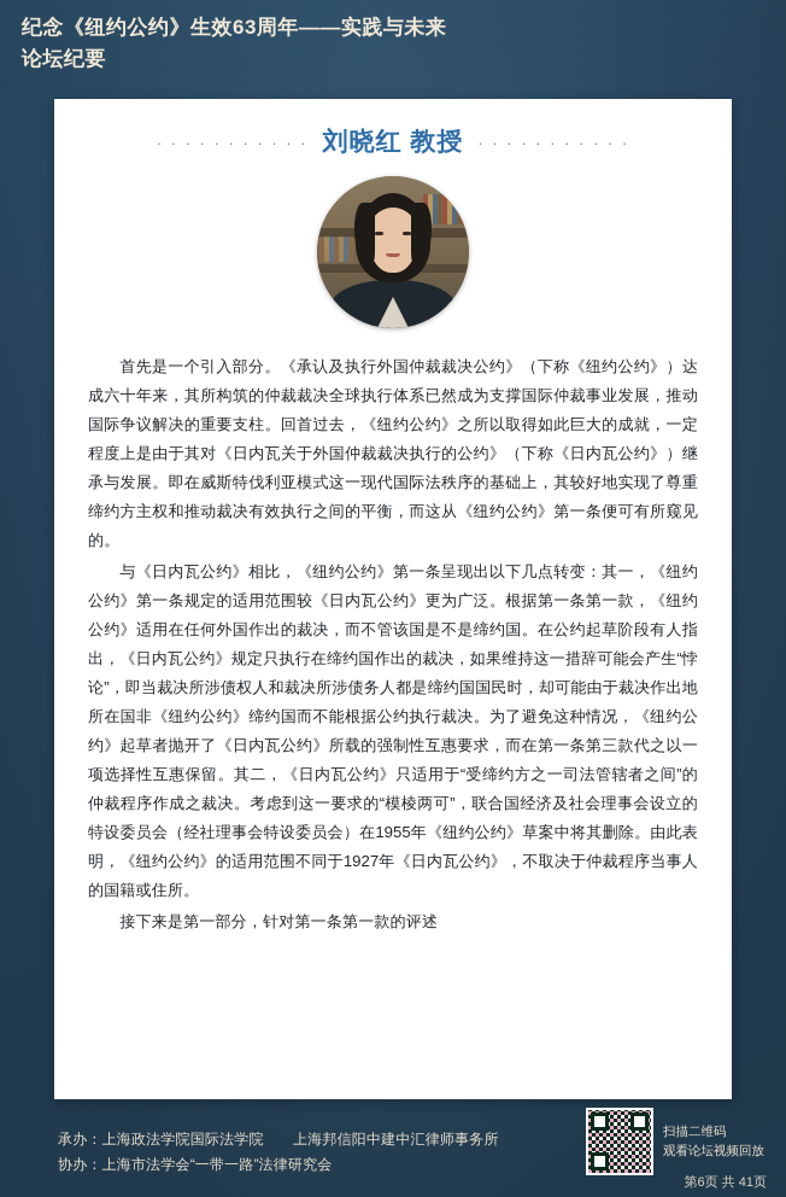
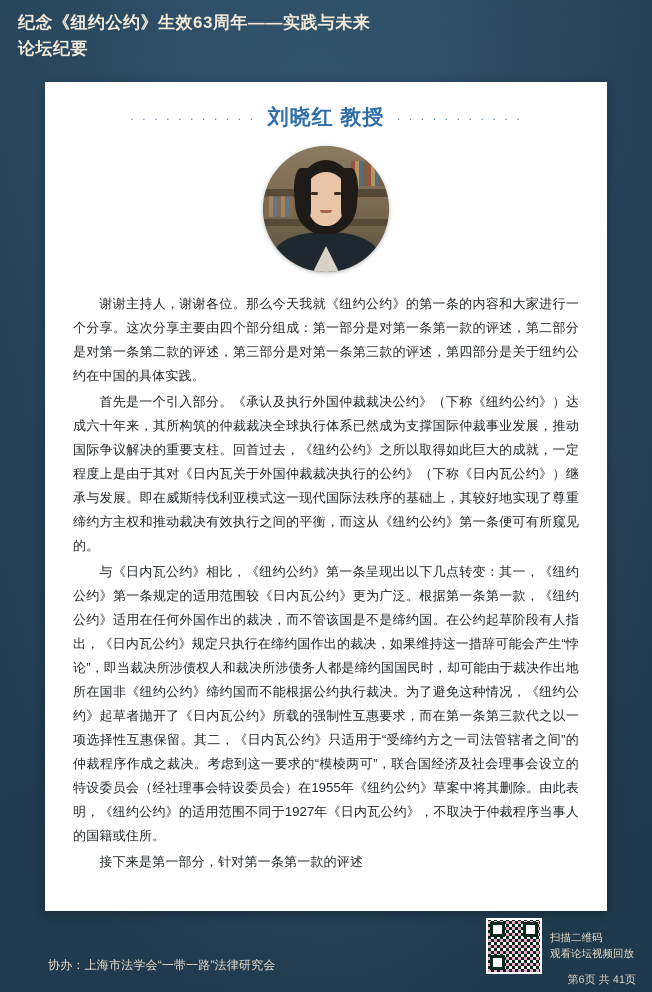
  纪念《纽约公约》生效63周年——实践与未来
  论坛纪要
  · · · · · · · · · · ·
  刘晓红 教授
  · · · · · · · · · · ·
+ 谢谢主持人，谢谢各位。那么今天我就《纽约公约》的第一条的内容和大家进行一个分享。这次分享主要由四个部分组成：第一部分是对第一条第一款的评述，第二部分是对第一条第二款的评述，第三部分是对第一条第三款的评述，第四部分是关于纽约公约在中国的具体实践。
  首先是一个引入部分。《承认及执行外国仲裁裁决公约》（下称《纽约公约》）达成六十年来，其所构筑的仲裁裁决全球执行体系已然成为支撑国际仲裁事业发展，推动国际争议解决的重要支柱。回首过去，《纽约公约》之所以取得如此巨大的成就，一定程度上是由于其对《日内瓦关于外国仲裁裁决执行的公约》（下称《日内瓦公约》）继承与发展。即在威斯特伐利亚模式这一现代国际法秩序的基础上，其较好地实现了尊重缔约方主权和推动裁决有效执行之间的平衡，而这从《纽约公约》第一条便可有所窥见的。
  与《日内瓦公约》相比，《纽约公约》第一条呈现出以下几点转变：其一，《纽约公约》第一条规定的适用范围较《日内瓦公约》更为广泛。根据第一条第一款，《纽约公约》适用在任何外国作出的裁决，而不管该国是不是缔约国。在公约起草阶段有人指出，《日内瓦公约》规定只执行在缔约国作出的裁决，如果维持这一措辞可能会产生“悖论”，即当裁决所涉债权人和裁决所涉债务人都是缔约国国民时，却可能由于裁决作出地所在国非《纽约公约》缔约国而不能根据公约执行裁决。为了避免这种情况，《纽约公约》起草者抛开了《日内瓦公约》所载的强制性互惠要求，而在第一条第三款代之以一项选择性互惠保留。其二，《日内瓦公约》只适用于“受缔约方之一司法管辖者之间”的仲裁程序作成之裁决。考虑到这一要求的“模棱两可”，联合国经济及社会理事会设立的特设委员会（经社理事会特设委员会）在1955年《纽约公约》草案中将其删除。由此表明，《纽约公约》的适用范围不同于1927年《日内瓦公约》，不取决于仲裁程序当事人的国籍或住所。
  接下来是第一部分，针对第一条第一款的评述
- 承办：上海政法学院国际法学院 上海邦信阳中建中汇律师事务所
  协办：上海市法学会“一带一路”法律研究会
  扫描二维码
  观看论坛视频回放
  第6页 共 41页
